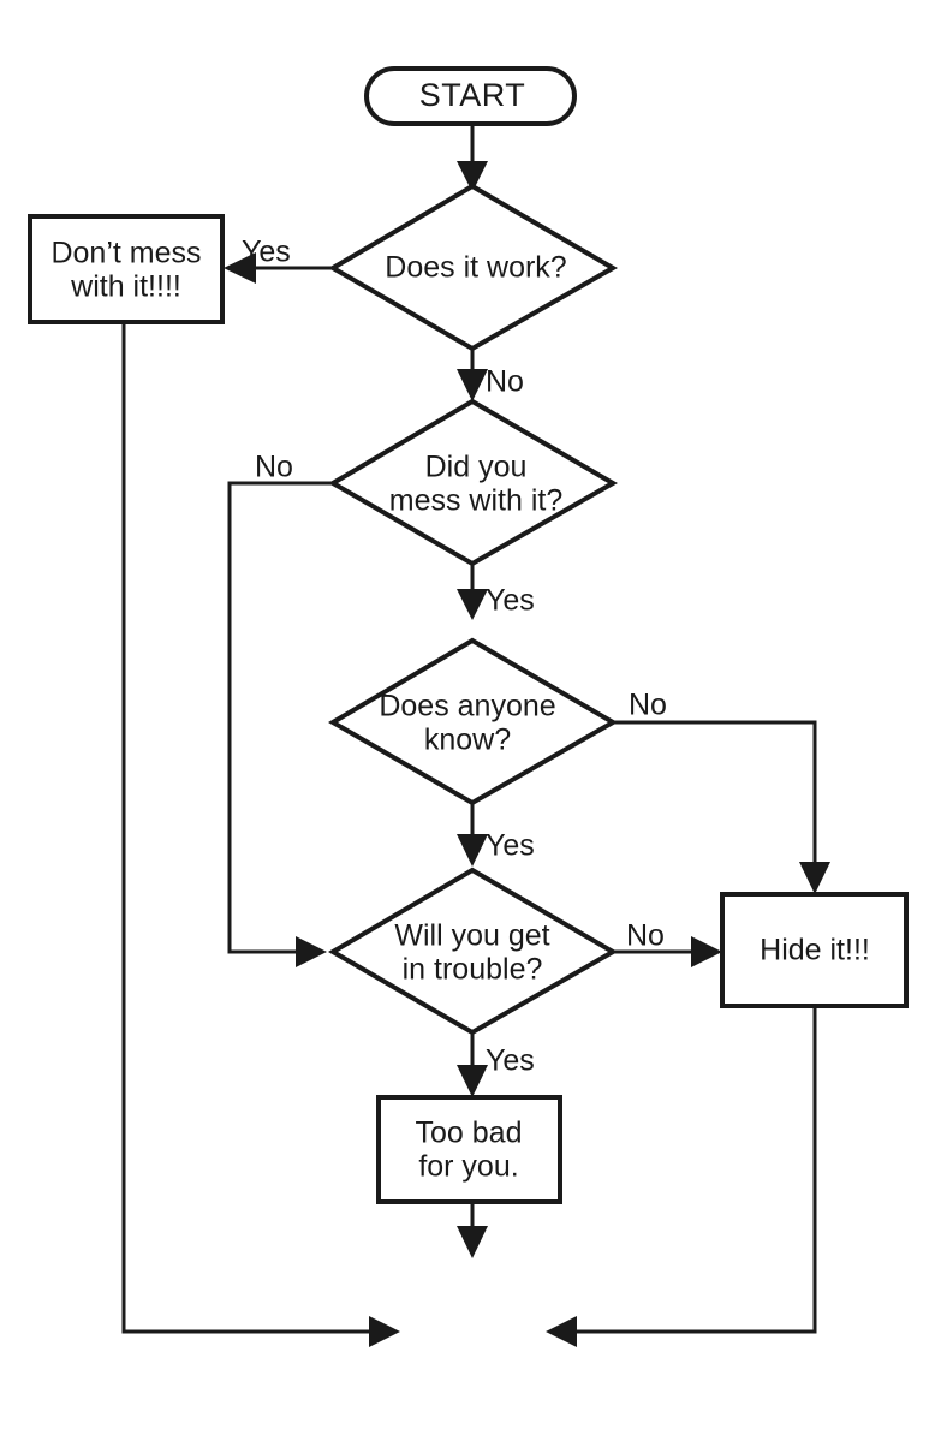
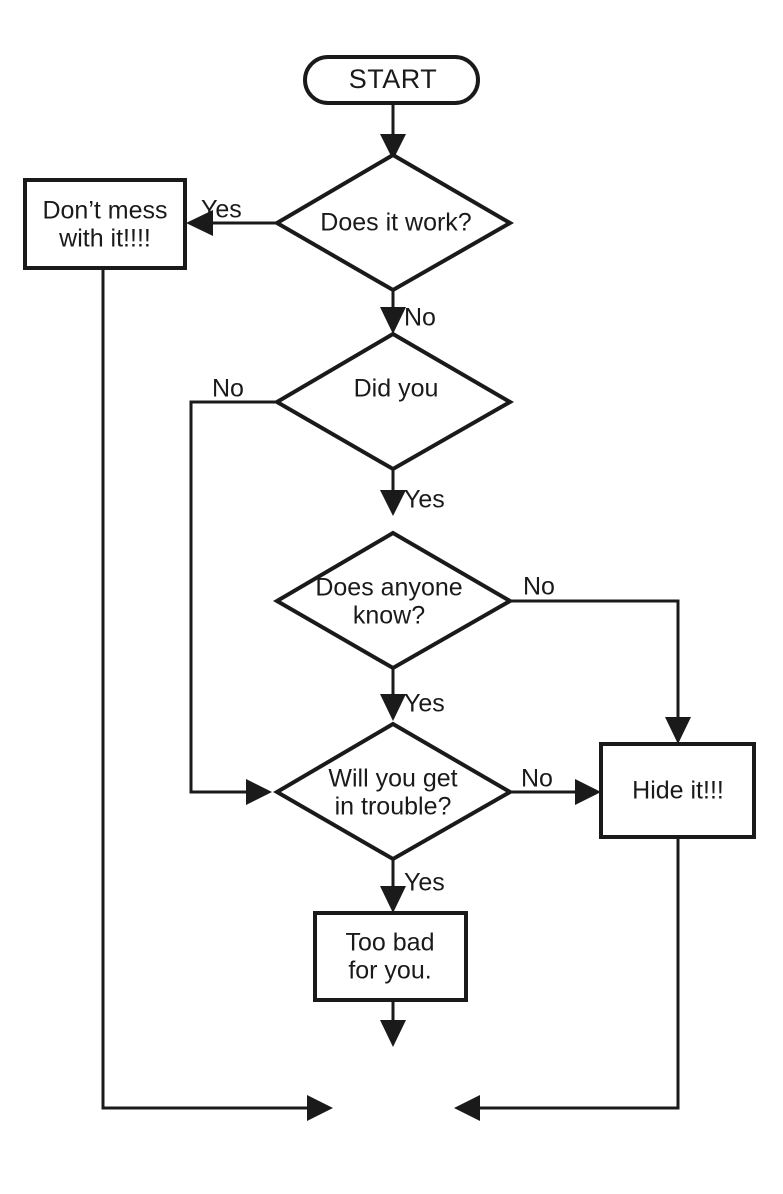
  START
  Don’t mess
  with it!!!!
  Does it work?
  Did you
- mess with it?
  Does anyone
  know?
  Will you get
  in trouble?
  Hide it!!!
  Too bad
  for you.
  Yes
  No
  No
  Yes
  No
  Yes
  No
  Yes
